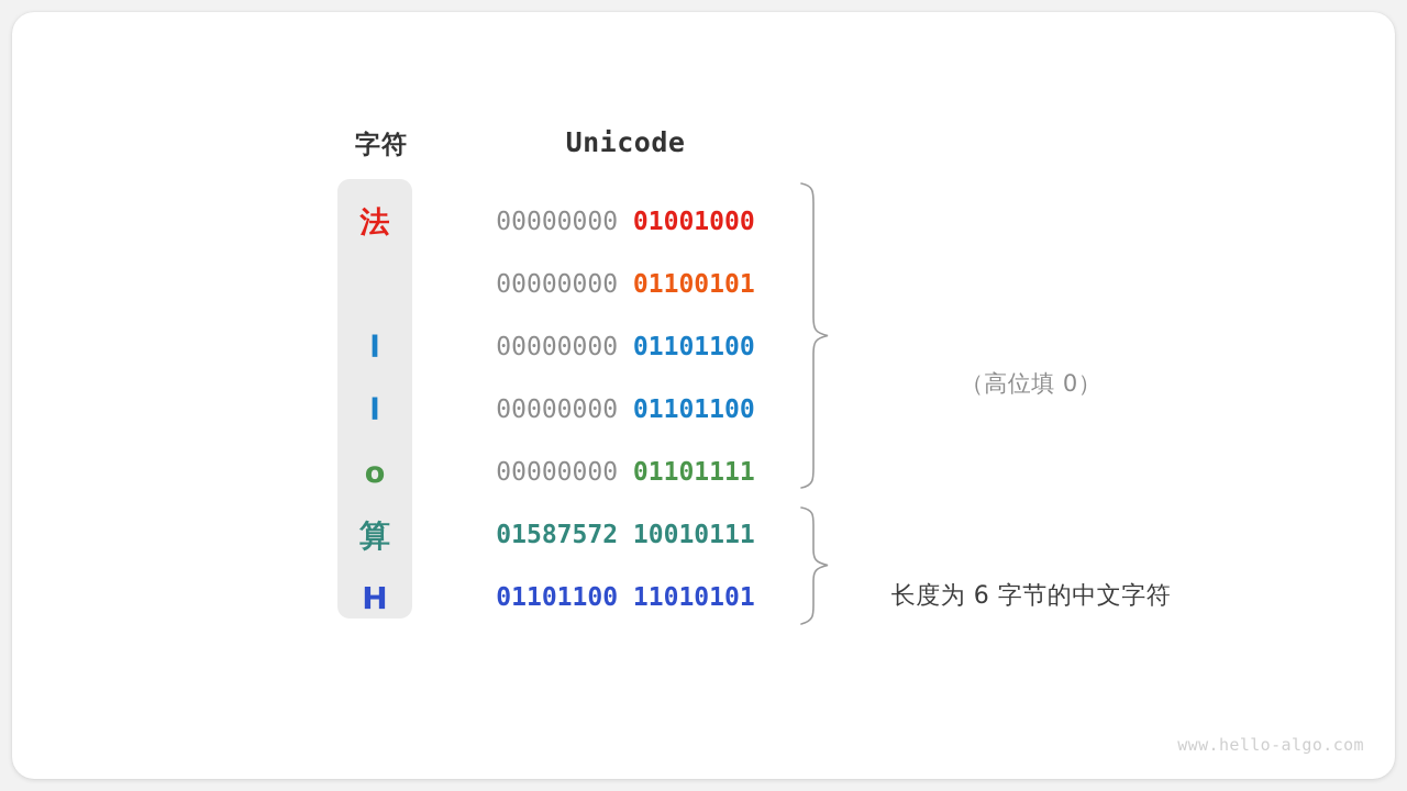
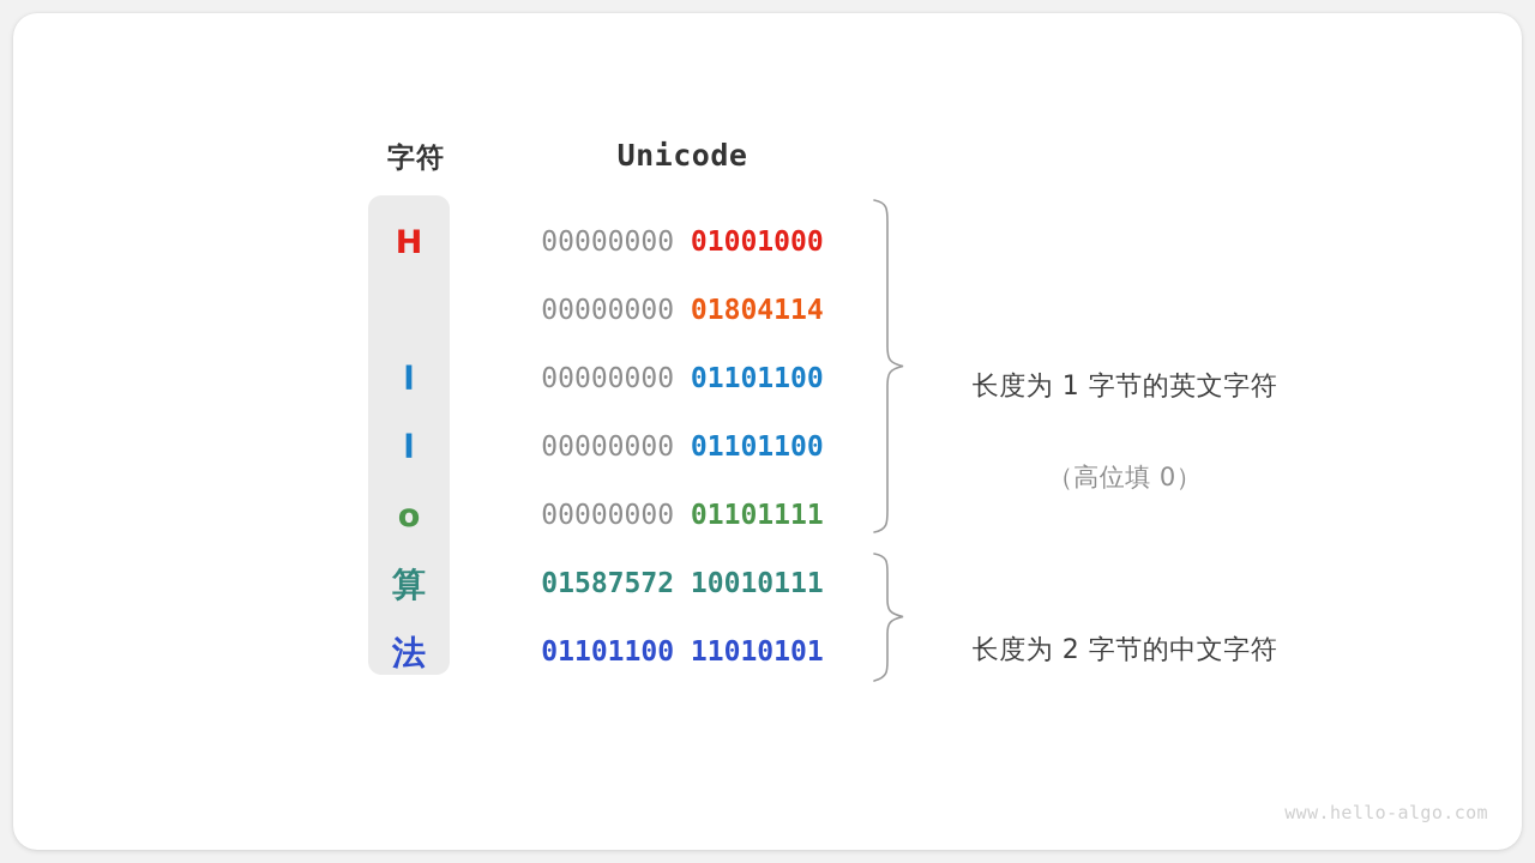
  字符
  Unicode
- 法
+ H
  00000000 01001000
- 00000000 01100101
+ 00000000 01804114
  l
  00000000 01101100
  l
  00000000 01101100
  o
  00000000 01101111
  算
  01587572 10010111
- H
+ 法
  01101100 11010101
+ 长度为 1 字节的英文字符
  （高位填 0）
- 长度为 6 字节的中文字符
+ 长度为 2 字节的中文字符
  www.hello-algo.com
